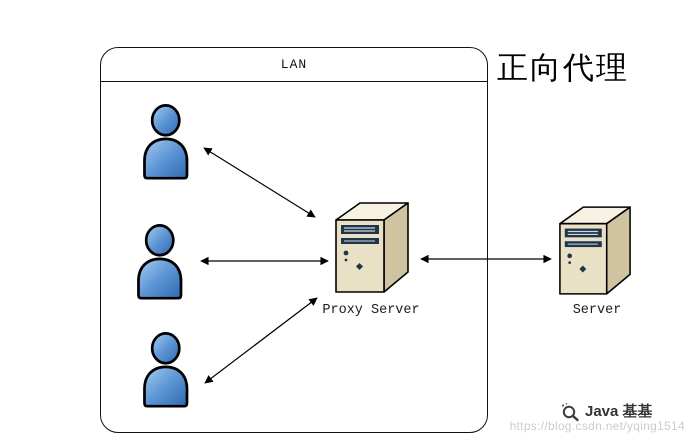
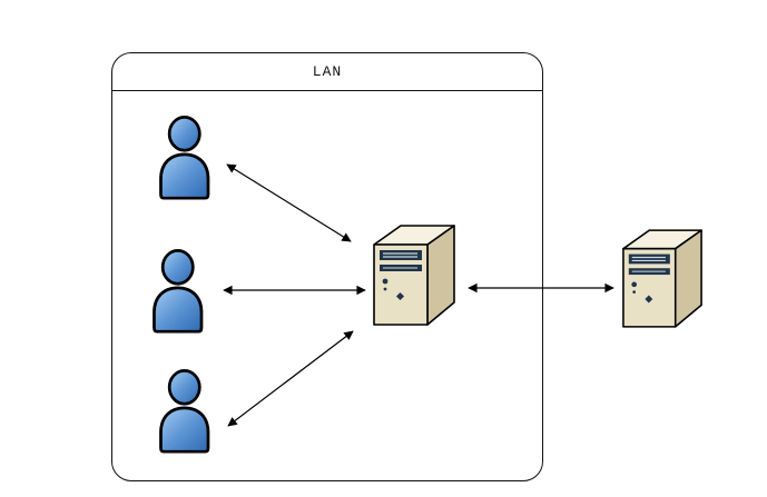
  LAN
- 正向代理
- Proxy Server
- Server
- https://blog.csdn.net/yqing1514
- Java 基基
